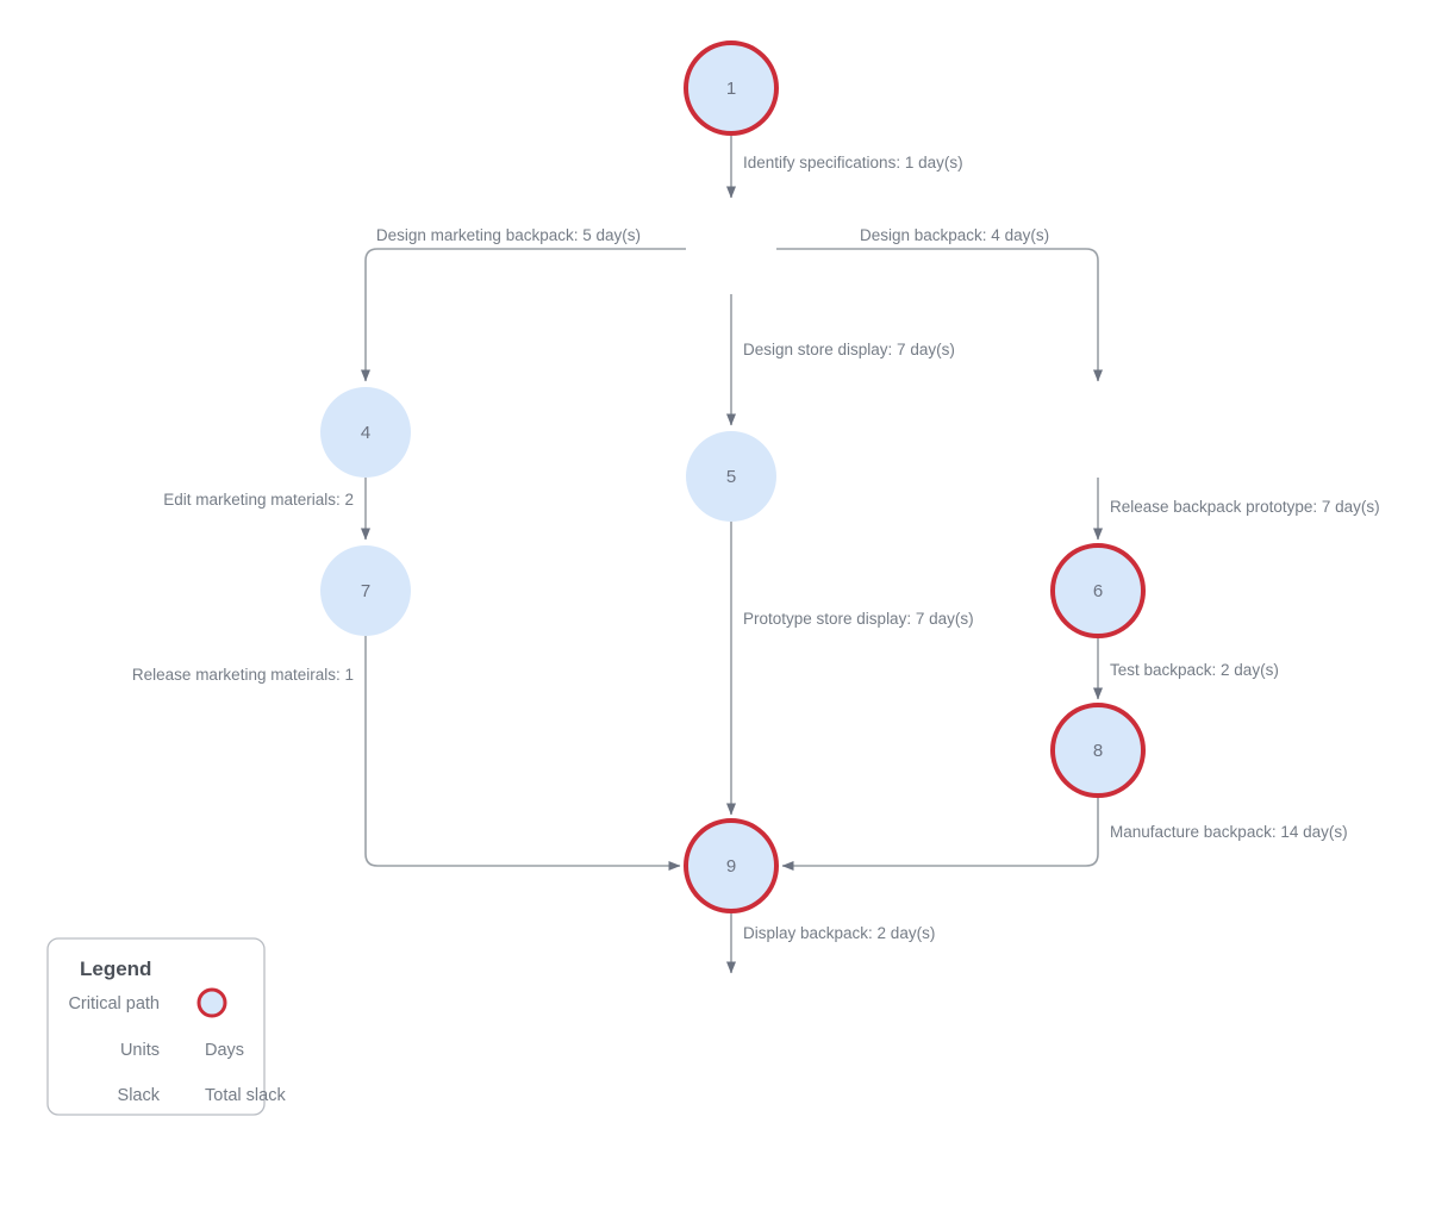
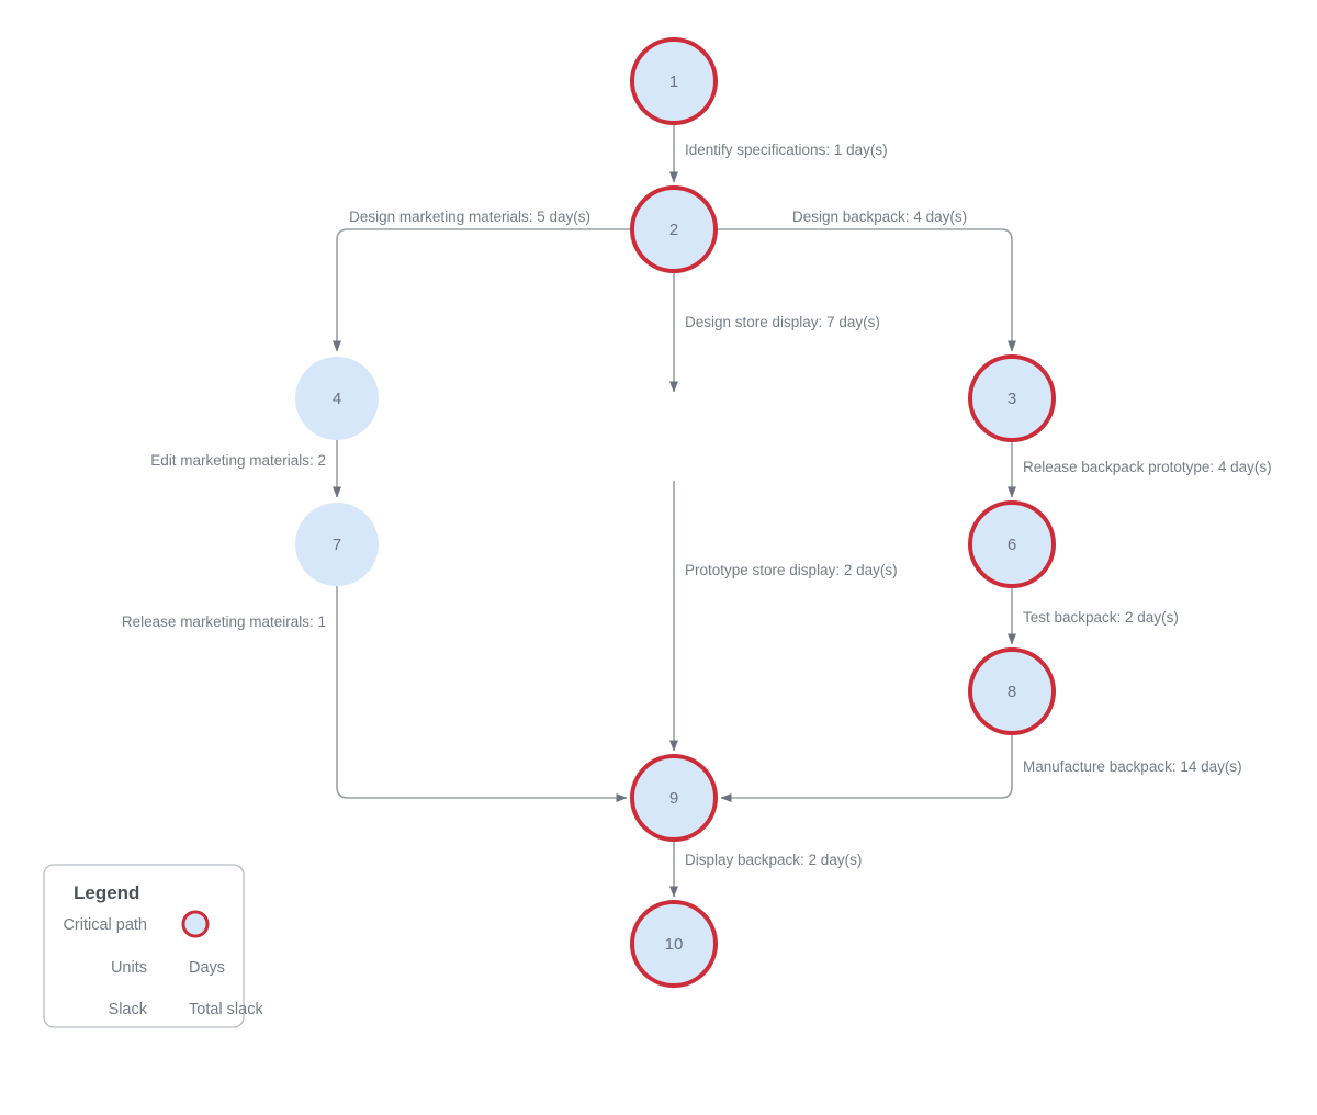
  Identify specifications: 1 day(s)
- Design marketing backpack: 5 day(s)
+ Design marketing materials: 5 day(s)
  Design backpack: 4 day(s)
  Design store display: 7 day(s)
  Edit marketing materials: 2
- Release backpack prototype: 7 day(s)
+ Release backpack prototype: 4 day(s)
  Test backpack: 2 day(s)
  Release marketing mateirals: 1
- Prototype store display: 7 day(s)
+ Prototype store display: 2 day(s)
  Manufacture backpack: 14 day(s)
  Display backpack: 2 day(s)
  1
+ 2
+ 3
  4
- 5
  6
  7
  8
  9
+ 10
  Legend
  Critical path
  Units
  Days
  Slack
  Total slack
